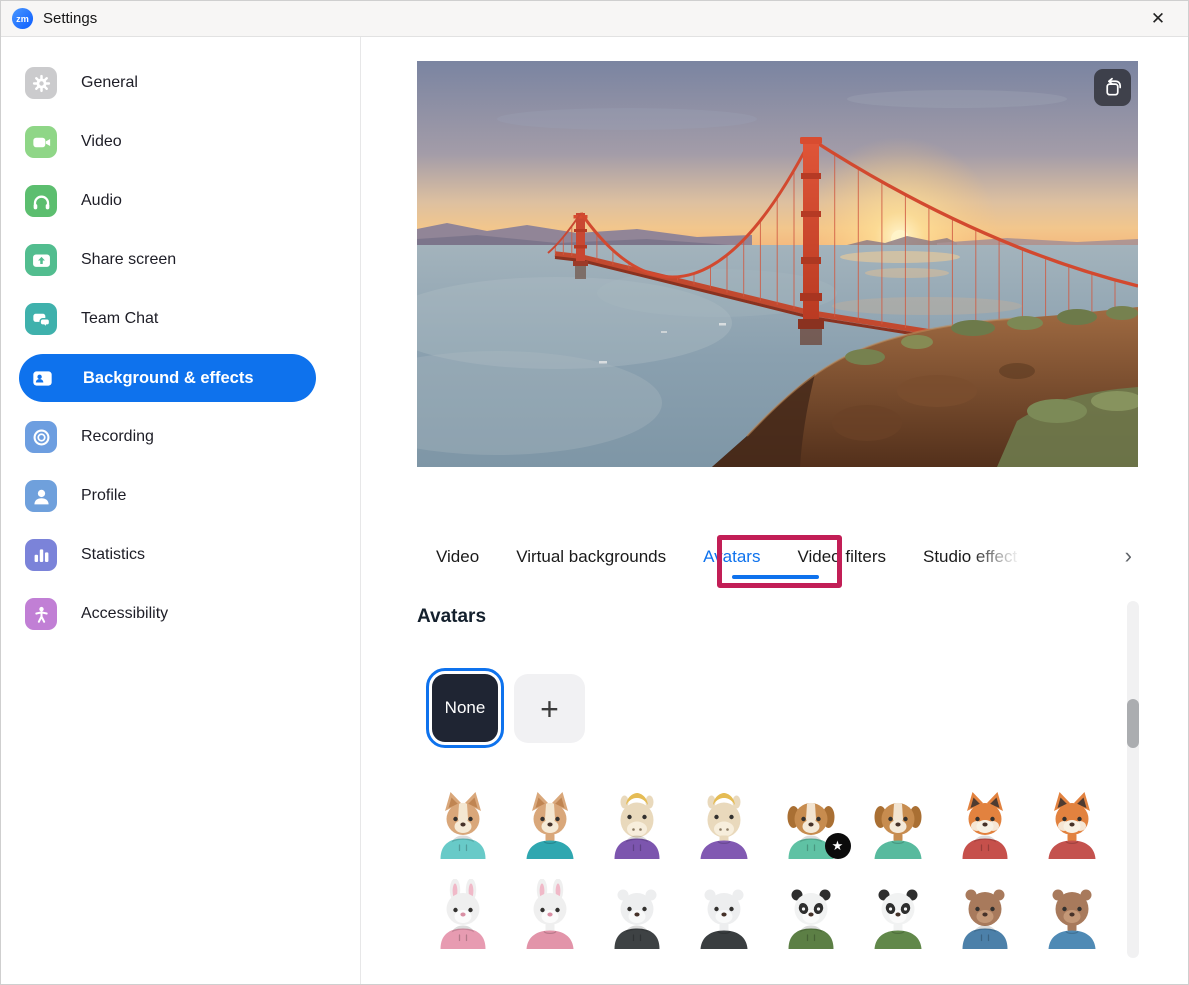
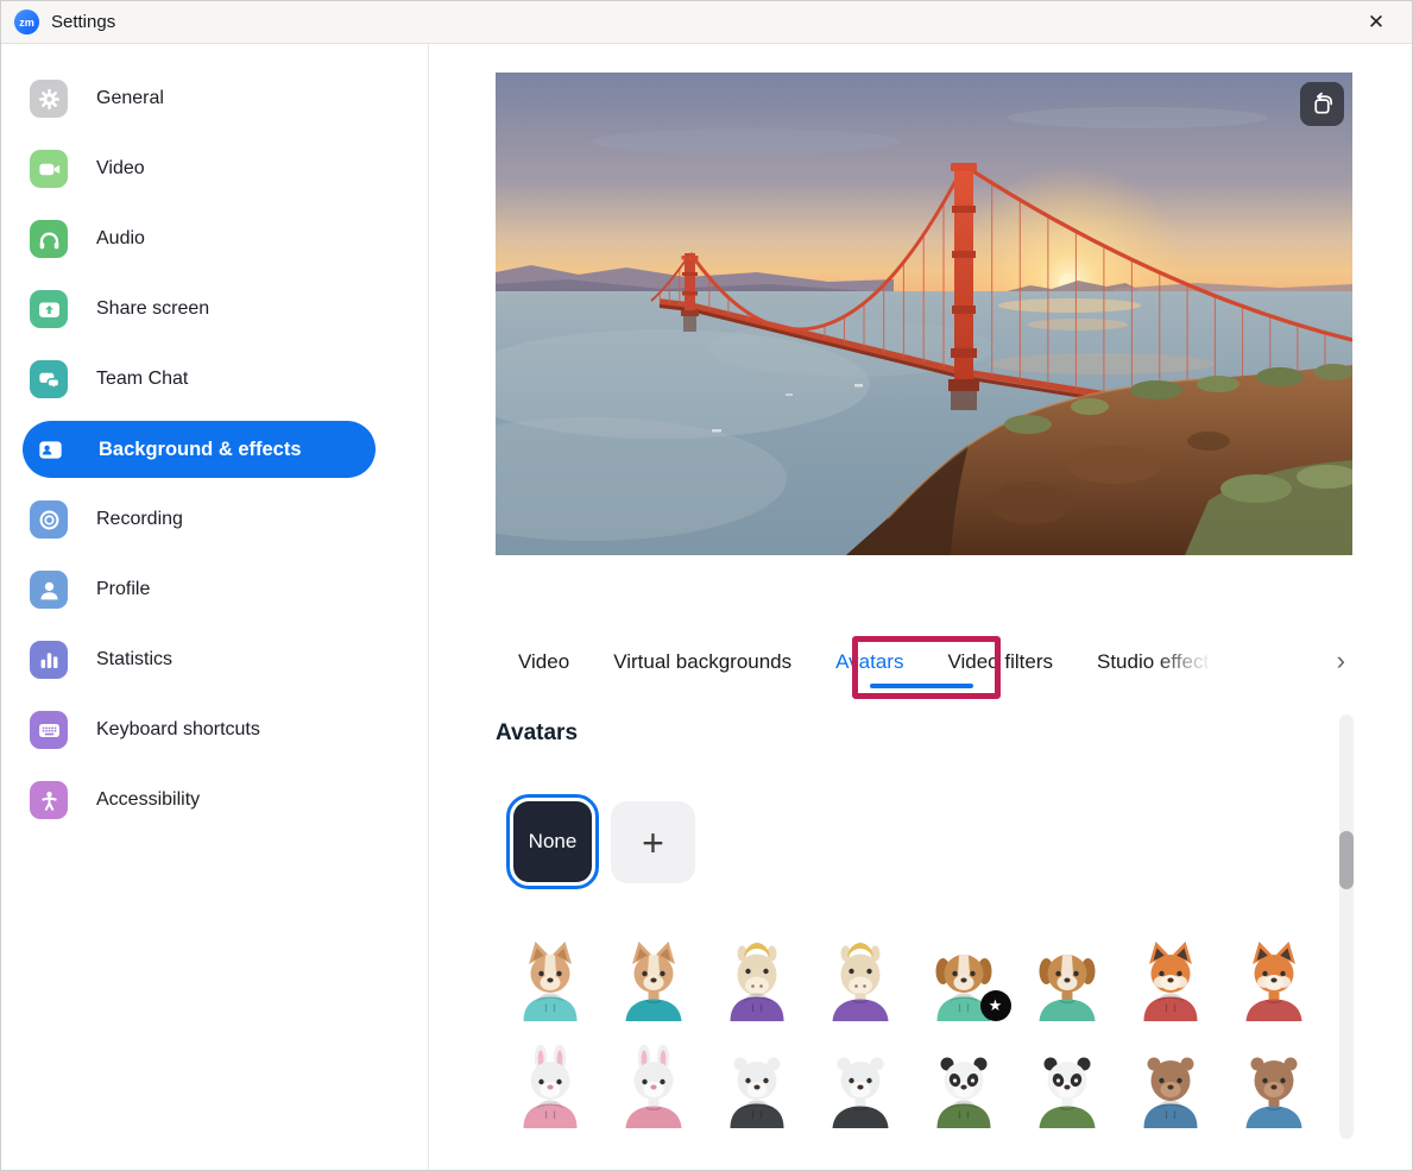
  zm
  Settings
  ✕
  General
  Video
  Audio
  Share screen
  Team Chat
  Background & effects
  Recording
  Profile
  Statistics
+ Keyboard shortcuts
  Accessibility
  Video
  Virtual backgrounds
  Avatars
  Video filters
  Studio effect
  ›
  Avatars
  None
  +
  ★
